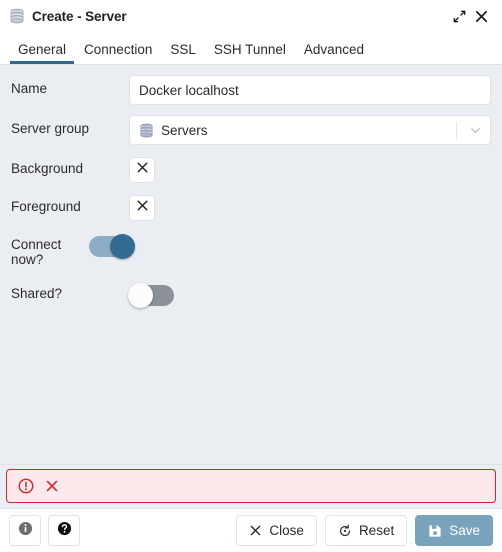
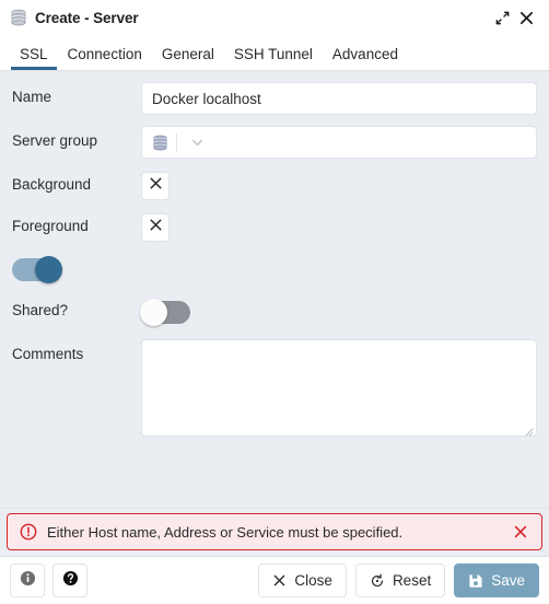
  Create - Server
- General
+ SSL
  Connection
- SSL
+ General
  SSH Tunnel
  Advanced
  Name
  Docker localhost
  Server group
- Servers
  Background
  Foreground
- Connect now?
  Shared?
+ Comments
+ Either Host name, Address or Service must be specified.
  Close
  Reset
  Save
